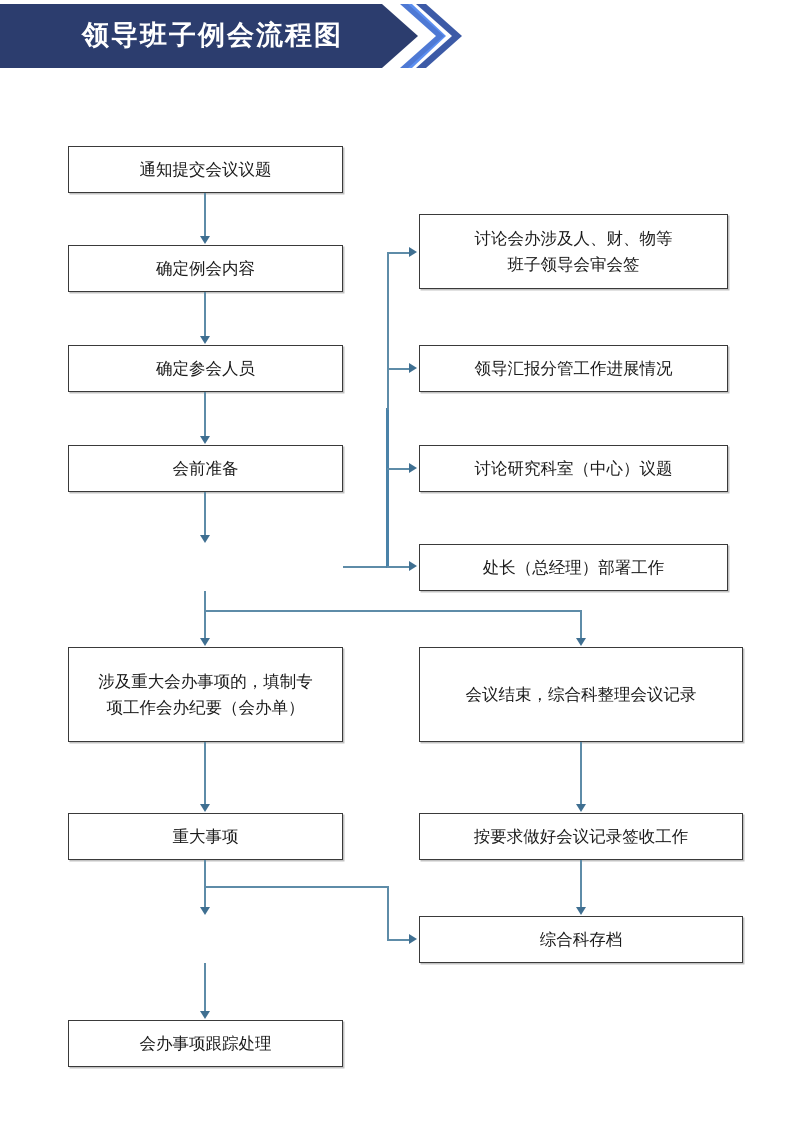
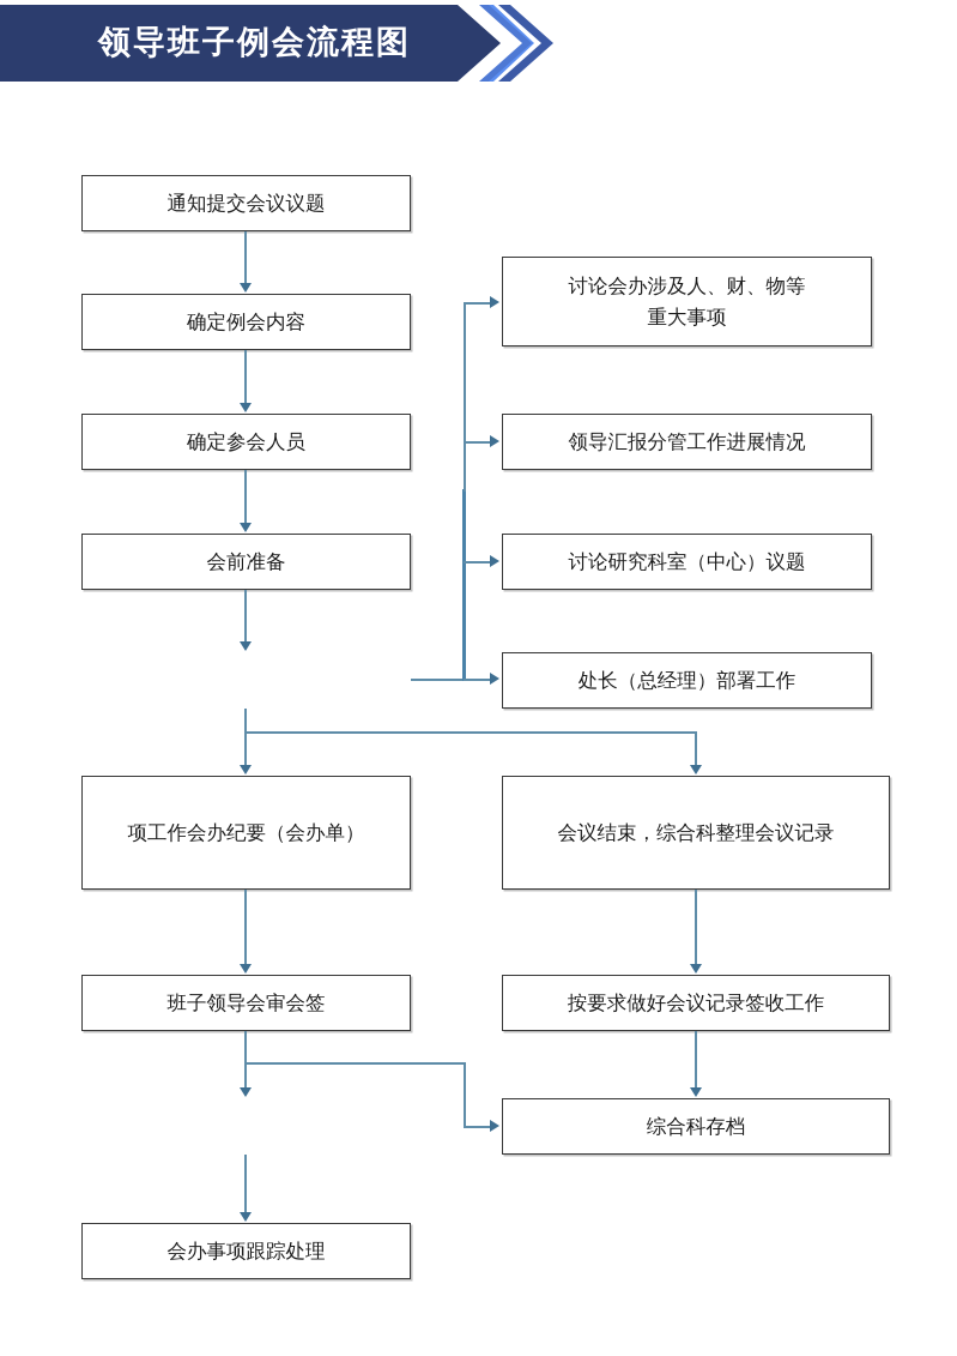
  领导班子例会流程图
  通知提交会议议题
  确定例会内容
  确定参会人员
  会前准备
  讨论会办涉及人、财、物等
- 班子领导会审会签
+ 重大事项
  领导汇报分管工作进展情况
  讨论研究科室（中心）议题
  处长（总经理）部署工作
- 涉及重大会办事项的，填制专
  项工作会办纪要（会办单）
  会议结束，综合科整理会议记录
- 重大事项
+ 班子领导会审会签
  按要求做好会议记录签收工作
  综合科存档
  会办事项跟踪处理
